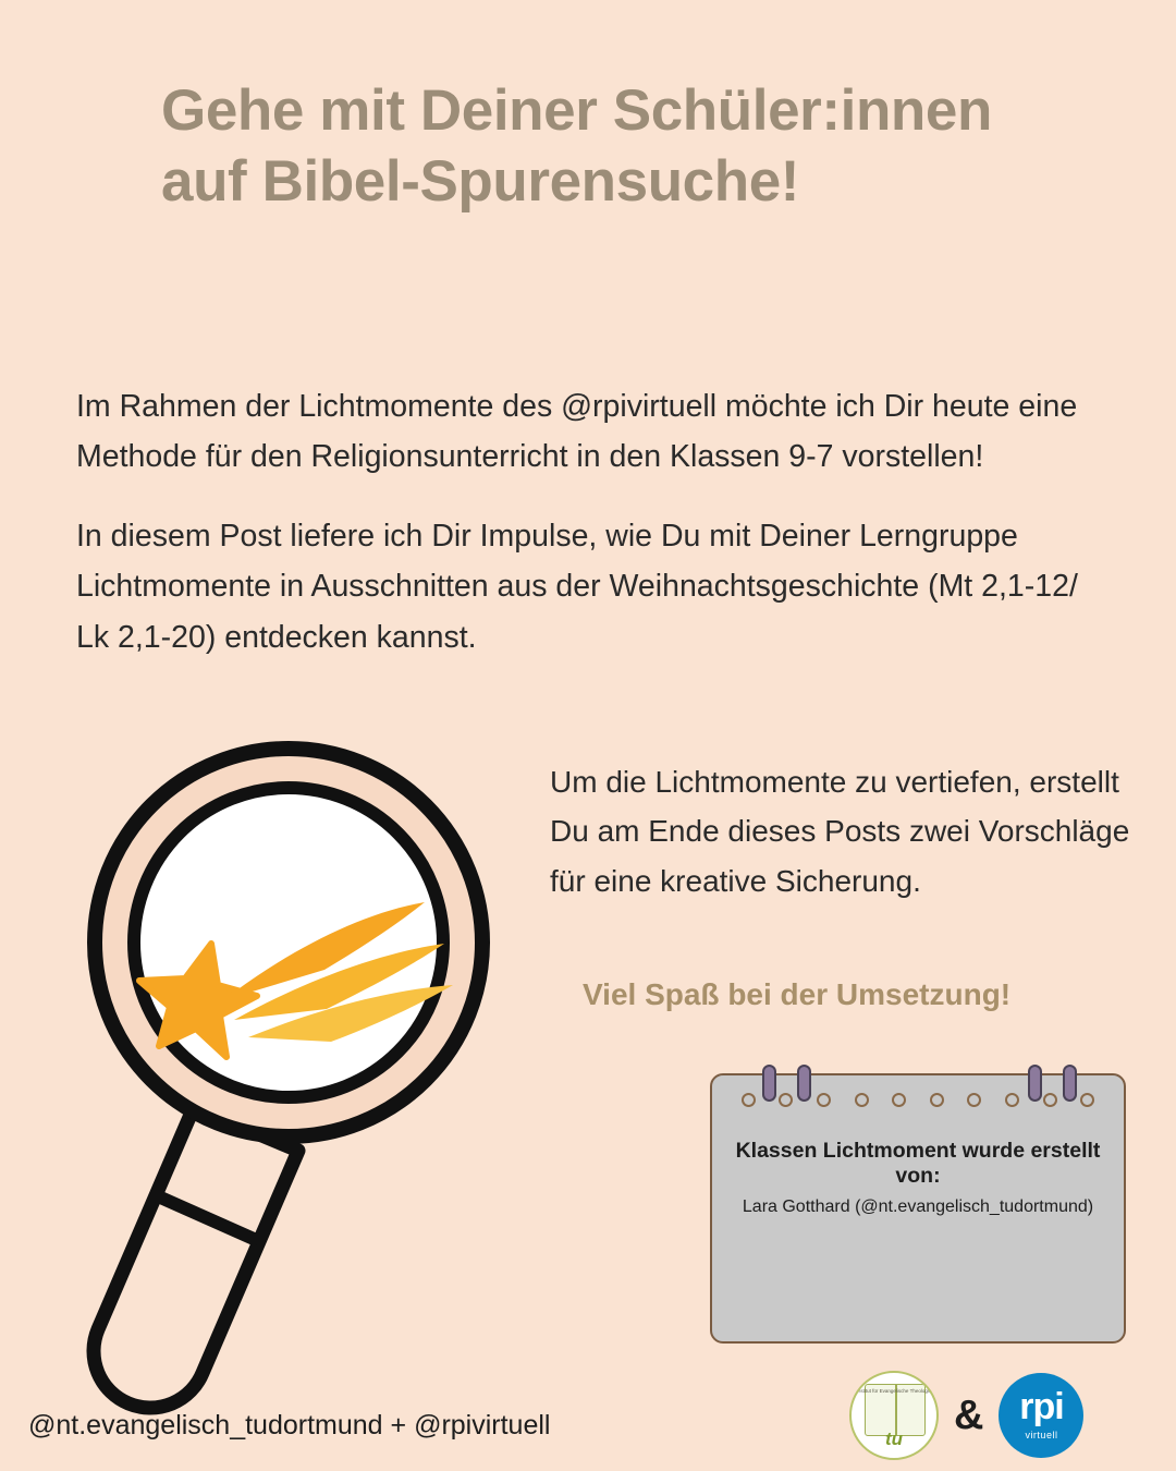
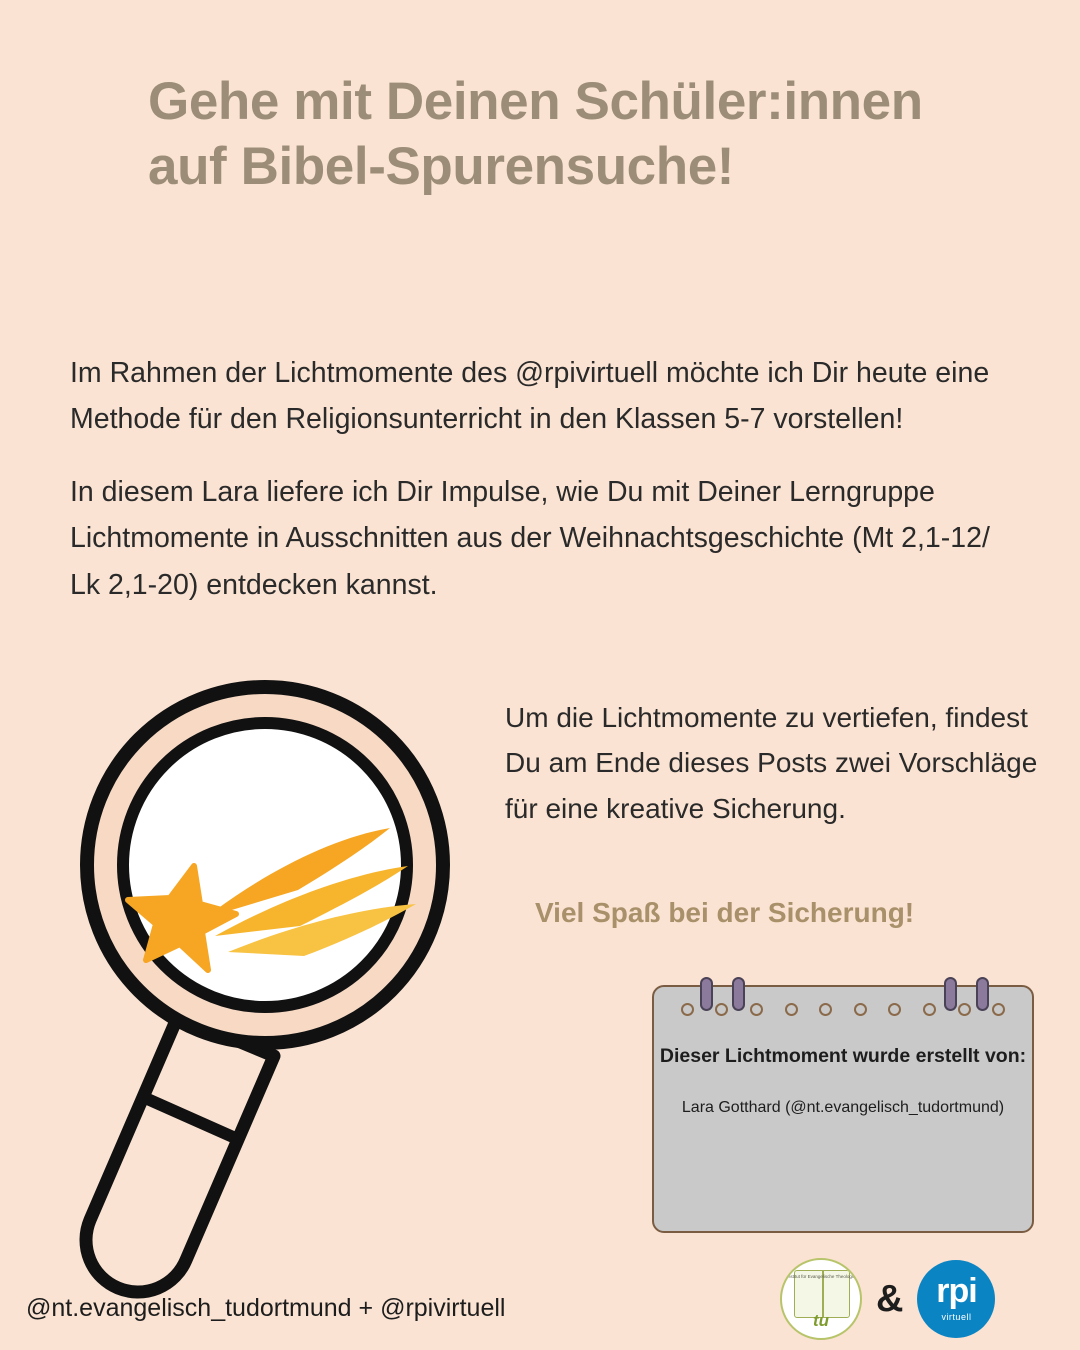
- Gehe mit Deiner Schüler:innen auf Bibel-Spurensuche!
+ Gehe mit Deinen Schüler:innen auf Bibel-Spurensuche!
- Im Rahmen der Lichtmomente des @rpivirtuell möchte ich Dir heute eine Methode für den Religionsunterricht in den Klassen 9-7 vorstellen!
+ Im Rahmen der Lichtmomente des @rpivirtuell möchte ich Dir heute eine Methode für den Religionsunterricht in den Klassen 5-7 vorstellen!
- In diesem Post liefere ich Dir Impulse, wie Du mit Deiner Lerngruppe Lichtmomente in Ausschnitten aus der Weihnachtsgeschichte (Mt 2,1-12/ Lk 2,1-20) entdecken kannst.
+ In diesem Lara liefere ich Dir Impulse, wie Du mit Deiner Lerngruppe Lichtmomente in Ausschnitten aus der Weihnachtsgeschichte (Mt 2,1-12/ Lk 2,1-20) entdecken kannst.
- Um die Lichtmomente zu vertiefen, erstellt Du am Ende dieses Posts zwei Vorschläge für eine kreative Sicherung.
+ Um die Lichtmomente zu vertiefen, findest Du am Ende dieses Posts zwei Vorschläge für eine kreative Sicherung.
- Viel Spaß bei der Umsetzung!
+ Viel Spaß bei der Sicherung!
- Klassen Lichtmoment wurde erstellt von:
+ Dieser Lichtmoment wurde erstellt von:
  Lara Gotthard (@nt.evangelisch_tudortmund)
  tu
  &
  rpi
  virtuell
  @nt.evangelisch_tudortmund + @rpivirtuell
